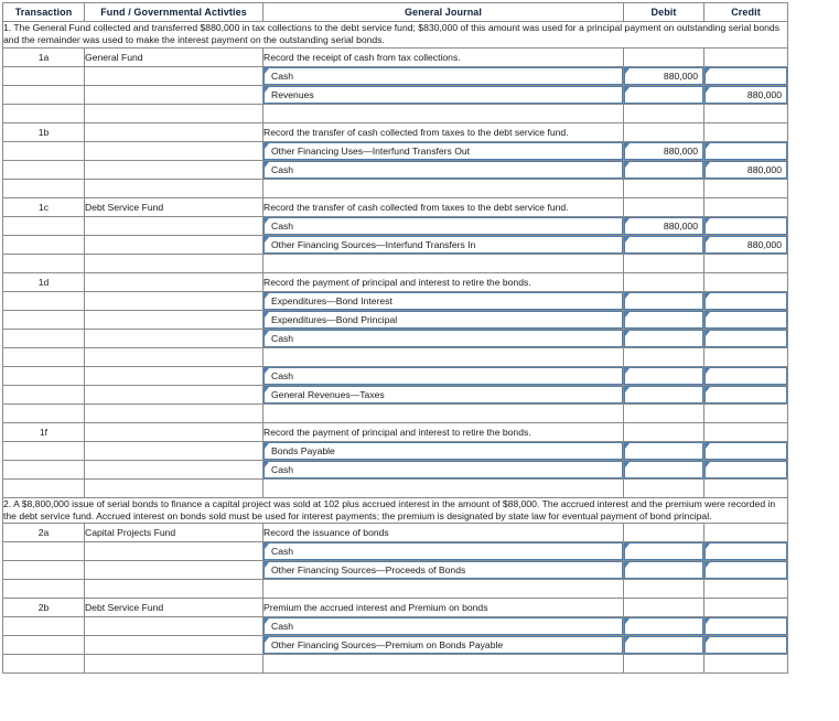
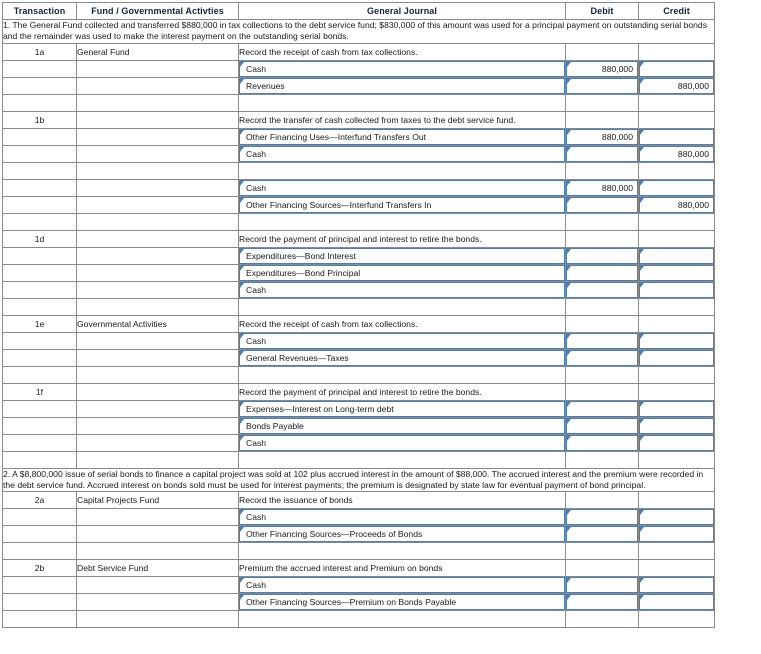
  Transaction	Fund / Governmental Activties	General Journal	Debit	Credit
  1. The General Fund collected and transferred $880,000 in tax collections to the debt service fund; $830,000 of this amount was used for a principal payment on outstanding serial bonds and the remainder was used to make the interest payment on the outstanding serial bonds.
  1a	General Fund	Record the receipt of cash from tax collections.
  		Cash	880,000
  		Revenues		880,000
  1b		Record the transfer of cash collected from taxes to the debt service fund.
  		Other Financing Uses—Interfund Transfers Out	880,000
  		Cash		880,000
- 1c	Debt Service Fund	Record the transfer of cash collected from taxes to the debt service fund.
  		Cash	880,000
  		Other Financing Sources—Interfund Transfers In		880,000
  1d		Record the payment of principal and interest to retire the bonds.
  		Expenditures—Bond Interest
  		Expenditures—Bond Principal
  		Cash
+ 1e	Governmental Activities	Record the receipt of cash from tax collections.
  		Cash
  		General Revenues—Taxes
  1f		Record the payment of principal and interest to retire the bonds.
+ 		Expenses—Interest on Long-term debt
  		Bonds Payable
  		Cash
  2. A $8,800,000 issue of serial bonds to finance a capital project was sold at 102 plus accrued interest in the amount of $88,000. The accrued interest and the premium were recorded in the debt service fund. Accrued interest on bonds sold must be used for interest payments; the premium is designated by state law for eventual payment of bond principal.
  2a	Capital Projects Fund	Record the issuance of bonds
  		Cash
  		Other Financing Sources—Proceeds of Bonds
  2b	Debt Service Fund	Premium the accrued interest and Premium on bonds
  		Cash
  		Other Financing Sources—Premium on Bonds Payable
